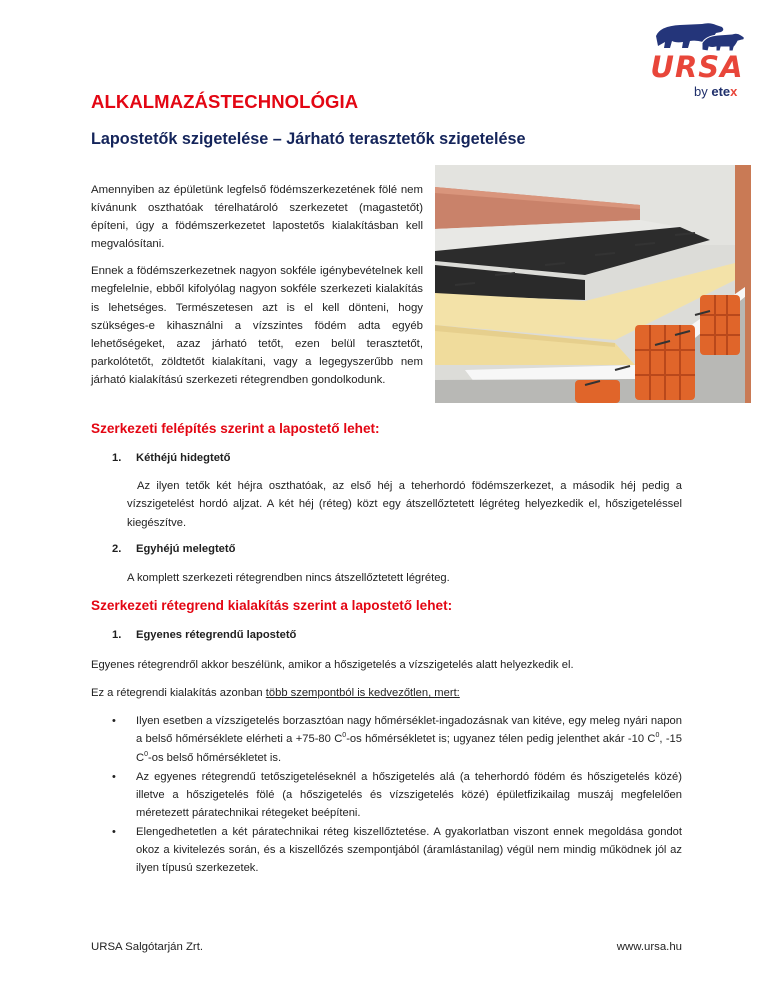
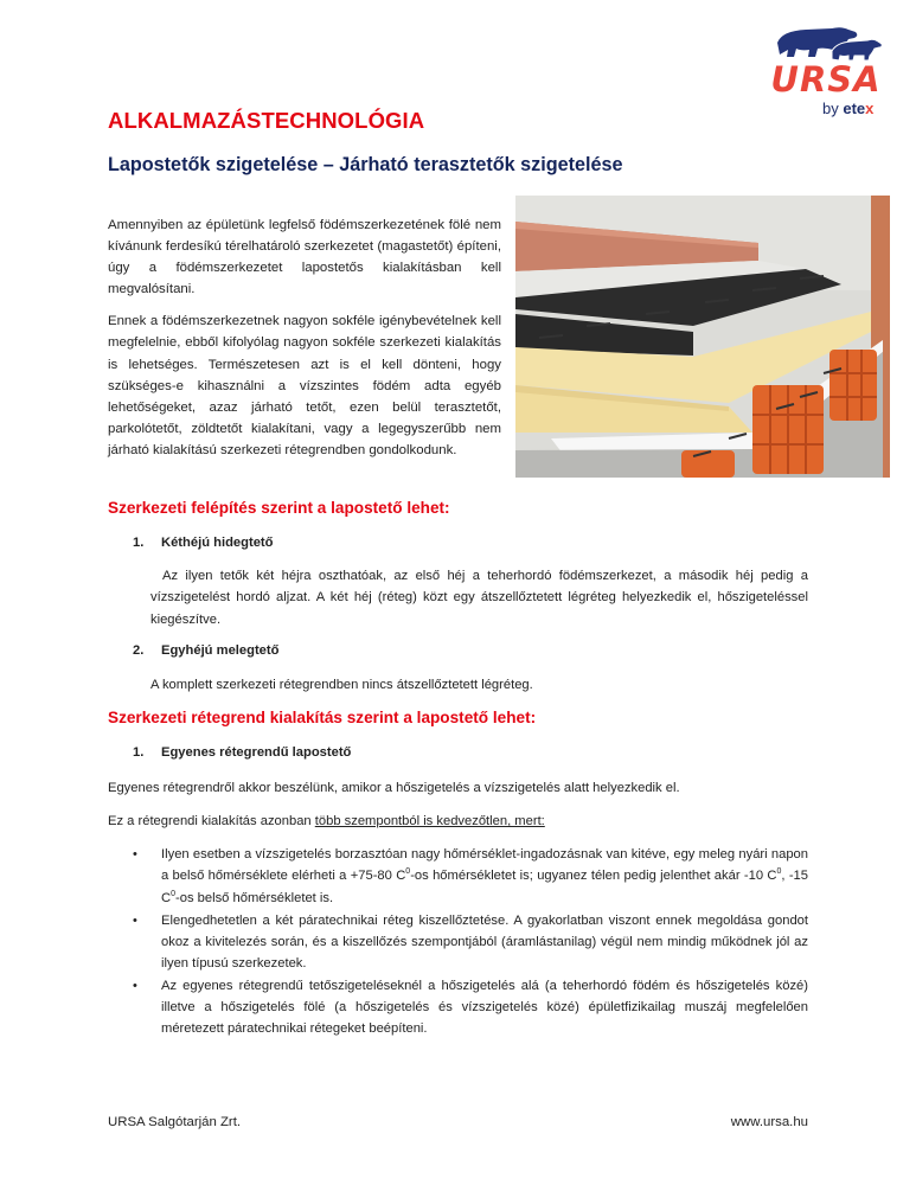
  URSA
  by etex
  ALKALMAZÁSTECHNOLÓGIA
  Lapostetők szigetelése – Járható terasztetők szigetelése
- Amennyiben az épületünk legfelső födémszerkezetének fölé nem kívánunk oszthatóak térelhatároló szerkezetet (magastetőt) építeni, úgy a födémszerkezetet lapostetős kialakításban kell megvalósítani.
+ Amennyiben az épületünk legfelső födémszerkezetének fölé nem kívánunk ferdesíkú térelhatároló szerkezetet (magastetőt) építeni, úgy a födémszerkezetet lapostetős kialakításban kell megvalósítani.
  Ennek a födémszerkezetnek nagyon sokféle igénybevételnek kell megfelelnie, ebből kifolyólag nagyon sokféle szerkezeti kialakítás is lehetséges. Természetesen azt is el kell dönteni, hogy szükséges-e kihasználni a vízszintes födém adta egyéb lehetőségeket, azaz járható tetőt, ezen belül terasztetőt, parkolótetőt, zöldtetőt kialakítani, vagy a legegyszerűbb nem járható kialakítású szerkezeti rétegrendben gondolkodunk.
  Szerkezeti felépítés szerint a lapostető lehet:
  1. Kéthéjú hidegtető
  Az ilyen tetők két héjra oszthatóak, az első héj a teherhordó födémszerkezet, a második héj pedig a vízszigetelést hordó aljzat. A két héj (réteg) közt egy átszellőztetett légréteg helyezkedik el, hőszigeteléssel kiegészítve.
  2. Egyhéjú melegtető
  A komplett szerkezeti rétegrendben nincs átszellőztetett légréteg.
  Szerkezeti rétegrend kialakítás szerint a lapostető lehet:
  1. Egyenes rétegrendű lapostető
  Egyenes rétegrendről akkor beszélünk, amikor a hőszigetelés a vízszigetelés alatt helyezkedik el.
  Ez a rétegrendi kialakítás azonban több szempontból is kedvezőtlen, mert:
  •
  Ilyen esetben a vízszigetelés borzasztóan nagy hőmérséklet-ingadozásnak van kitéve, egy meleg nyári napon a belső hőmérséklete elérheti a +75-80 C -os hőmérsékletet is; ugyanez télen pedig jelenthet akár -10 C , -15 C -os belső hőmérsékletet is.
  •
- Az egyenes rétegrendű tetőszigeteléseknél a hőszigetelés alá (a teherhordó födém és hőszigetelés közé) illetve a hőszigetelés fölé (a hőszigetelés és vízszigetelés közé) épületfizikailag muszáj megfelelően méretezett páratechnikai rétegeket beépíteni.
+ Elengedhetetlen a két páratechnikai réteg kiszellőztetése. A gyakorlatban viszont ennek megoldása gondot okoz a kivitelezés során, és a kiszellőzés szempontjából (áramlástanilag) végül nem mindig működnek jól az ilyen típusú szerkezetek.
  •
- Elengedhetetlen a két páratechnikai réteg kiszellőztetése. A gyakorlatban viszont ennek megoldása gondot okoz a kivitelezés során, és a kiszellőzés szempontjából (áramlástanilag) végül nem mindig működnek jól az ilyen típusú szerkezetek.
+ Az egyenes rétegrendű tetőszigeteléseknél a hőszigetelés alá (a teherhordó födém és hőszigetelés közé) illetve a hőszigetelés fölé (a hőszigetelés és vízszigetelés közé) épületfizikailag muszáj megfelelően méretezett páratechnikai rétegeket beépíteni.
  URSA Salgótarján Zrt.
  www.ursa.hu
